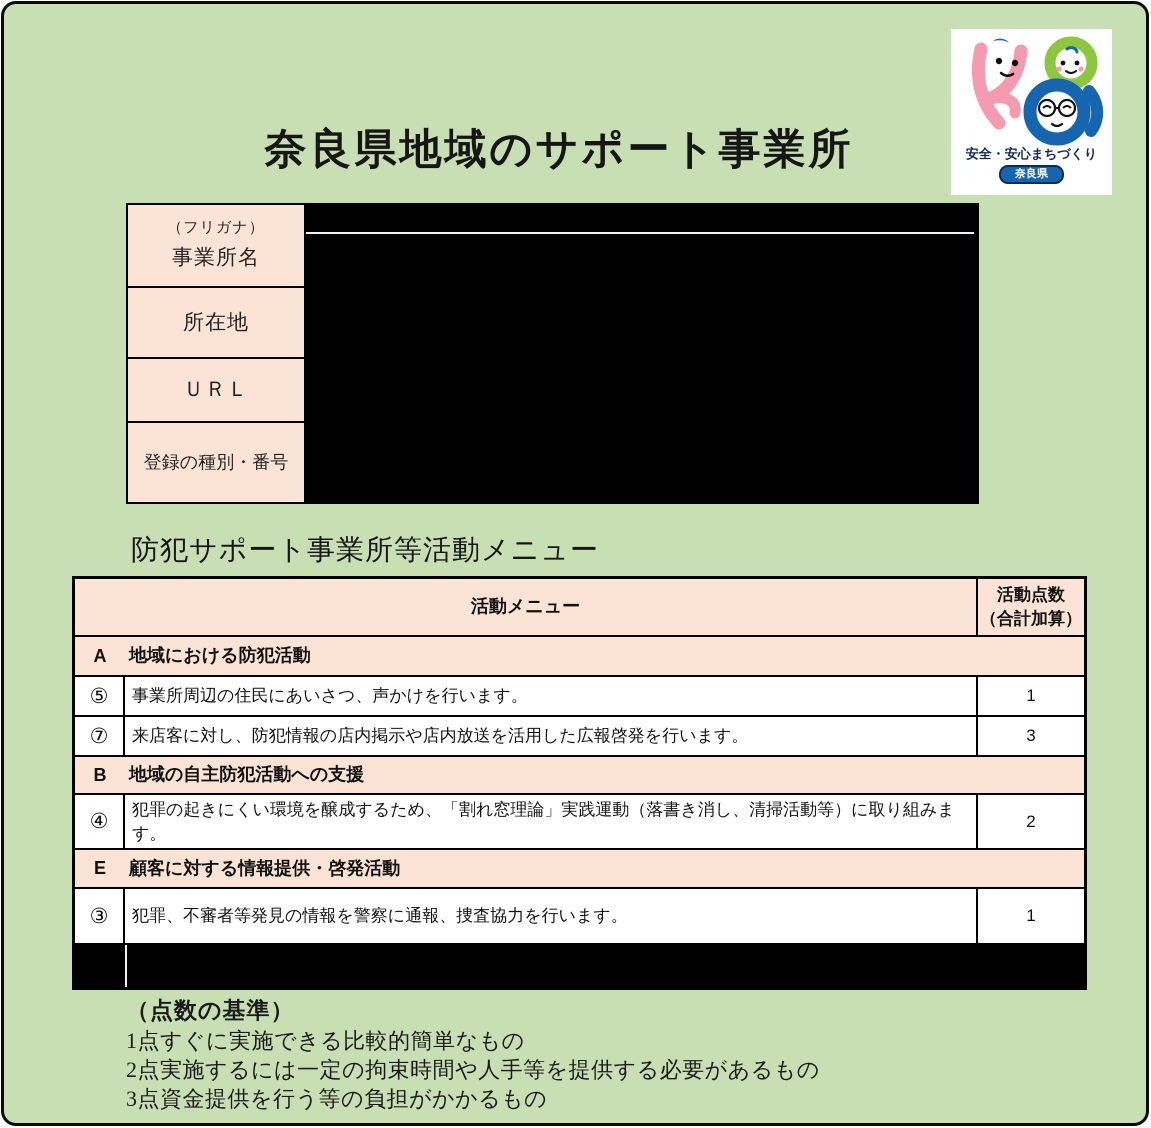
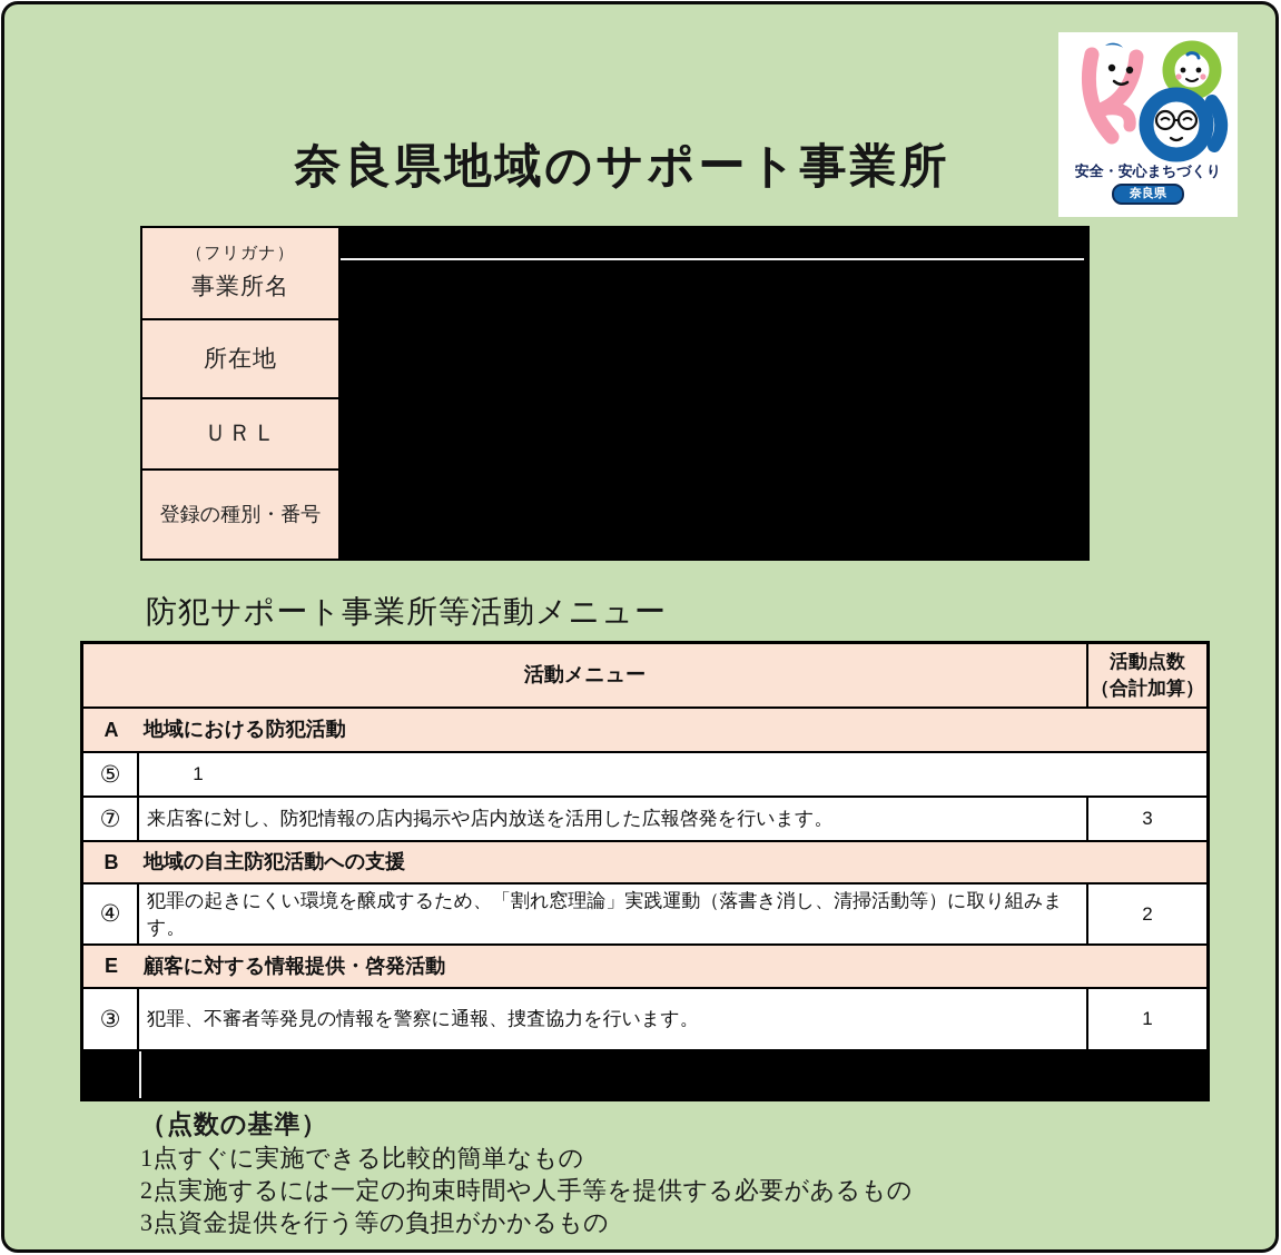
  奈良県地域のサポート事業所
  安全・安心まちづくり
  奈良県
  （フリガナ）
  事業所名
  所在地
  ＵＲＬ
  登録の種別・番号
  防犯サポート事業所等活動メニュー
  活動メニュー
  活動点数
  （合計加算）
  A
  地域における防犯活動
  ⑤
- 事業所周辺の住民にあいさつ、声かけを行います。
  1
  ⑦
  来店客に対し、防犯情報の店内掲示や店内放送を活用した広報啓発を行います。
  3
  B
  地域の自主防犯活動への支援
  ④
  犯罪の起きにくい環境を醸成するため、「割れ窓理論」実践運動（落書き消し、清掃活動等）に取り組みます。
  2
  E
  顧客に対する情報提供・啓発活動
  ③
  犯罪、不審者等発見の情報を警察に通報、捜査協力を行います。
  1
  （点数の基準）
  1点すぐに実施できる比較的簡単なもの
  2点実施するには一定の拘束時間や人手等を提供する必要があるもの
  3点資金提供を行う等の負担がかかるもの
